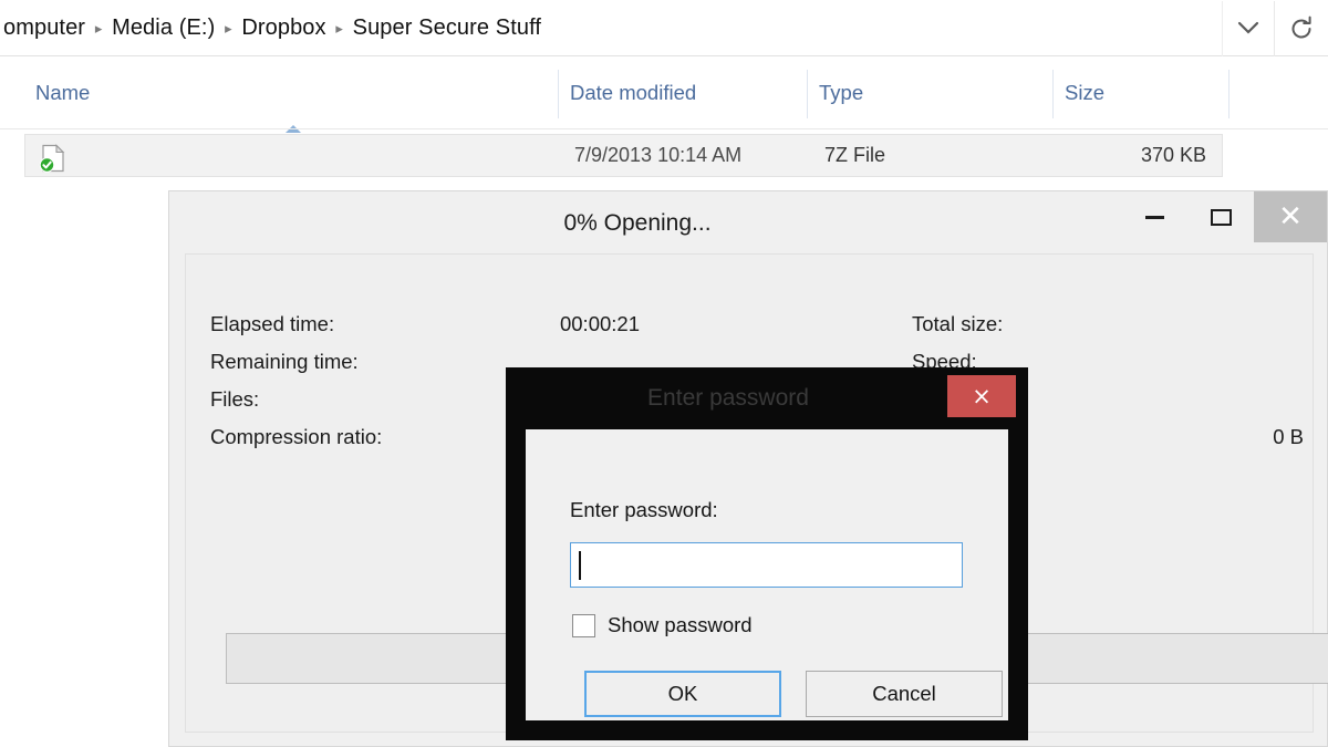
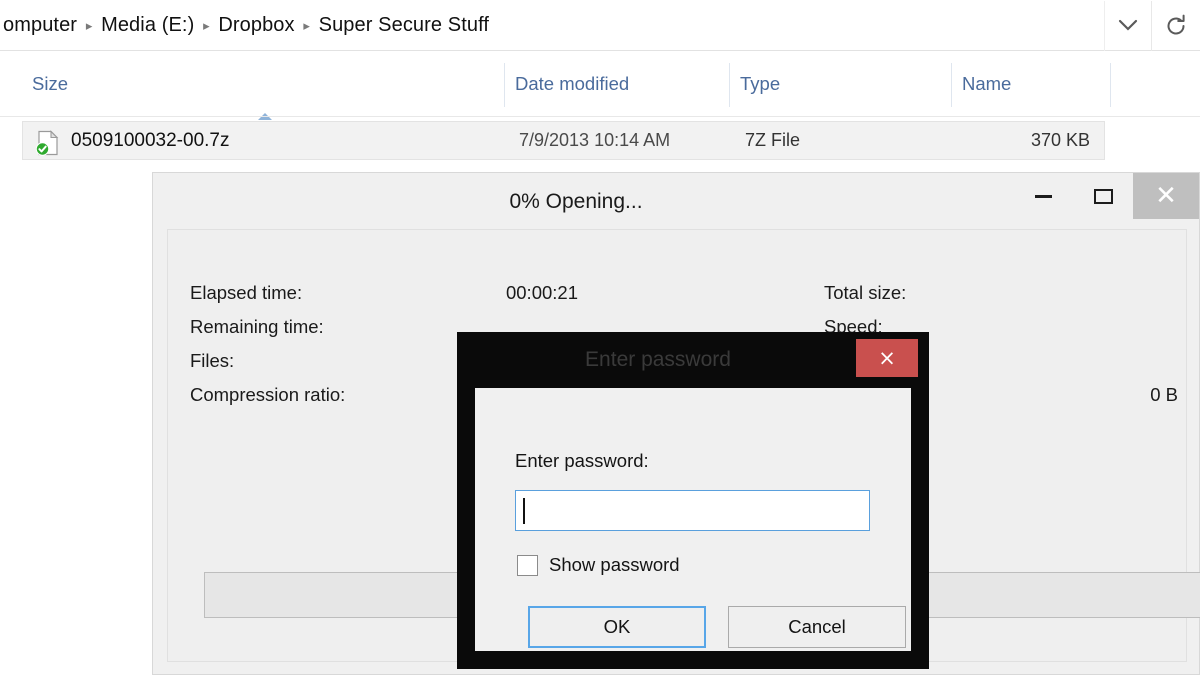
  omputer
  ▸
  Media (E:)
  ▸
  Dropbox
  ▸
  Super Secure Stuff
- Name
+ Size
  Date modified
  Type
- Size
+ Name
+ 0509100032-00.7z
  7/9/2013 10:14 AM
  7Z File
  370 KB
  0% Opening...
  ✕
  Elapsed time:
  00:00:21
  Remaining time:
  Files:
  Compression ratio:
  Total size:
  Speed:
  0 B
  Enter password
  ×
  Enter password:
  Show password
  OK
  Cancel
